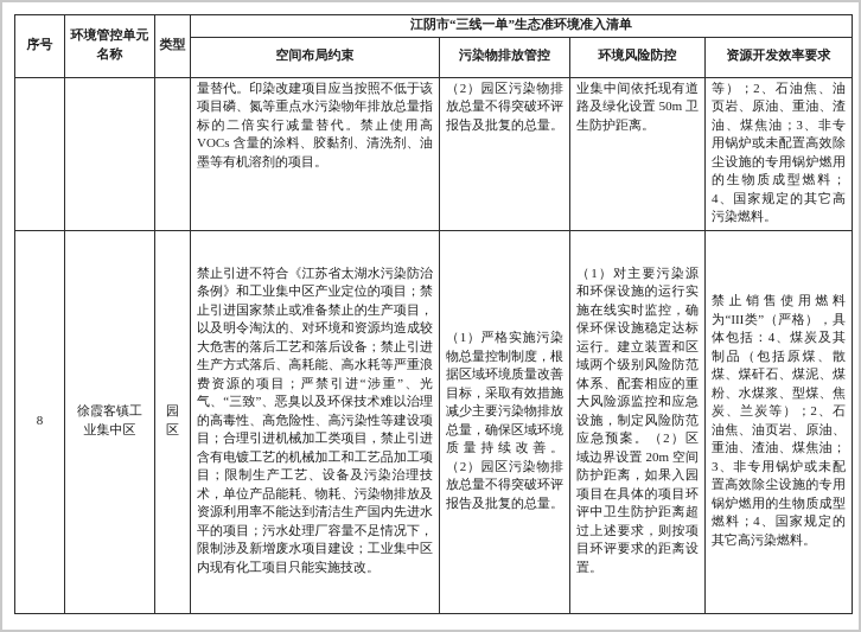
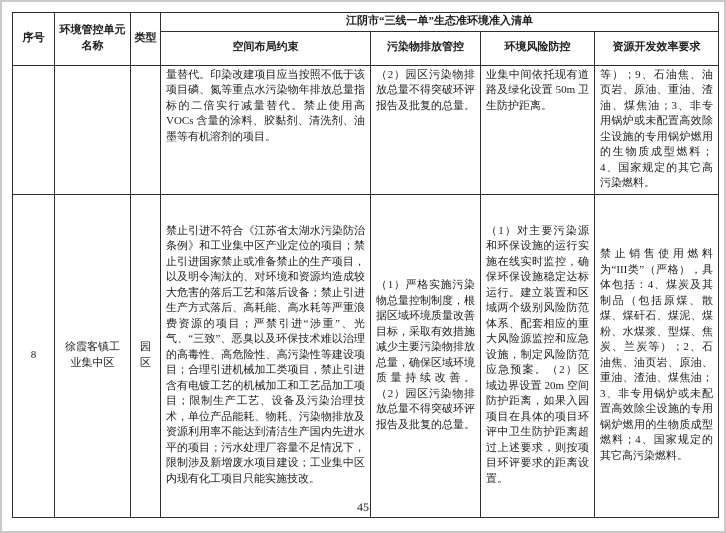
  序号	环境管控单元名称	类型	江阴市“三线一单”生态准环境准入清单
  空间布局约束	污染物排放管控	环境风险防控	资源开发效率要求
- 			量替代。印染改建项目应当按照不低于该项目磷、氮等重点水污染物年排放总量指标的二倍实行减量替代。禁止使用高 VOCs 含量的涂料、胶黏剂、清洗剂、油墨等有机溶剂的项目。	（2）园区污染物排放总量不得突破环评报告及批复的总量。	业集中间依托现有道路及绿化设置 50m 卫生防护距离。	等）；2、石油焦、油页岩、原油、重油、渣油、煤焦油；3、非专用锅炉或未配置高效除尘设施的专用锅炉燃用的生物质成型燃料；4、国家规定的其它高污染燃料。
+ 			量替代。印染改建项目应当按照不低于该项目磷、氮等重点水污染物年排放总量指标的二倍实行减量替代。禁止使用高 VOCs 含量的涂料、胶黏剂、清洗剂、油墨等有机溶剂的项目。	（2）园区污染物排放总量不得突破环评报告及批复的总量。	业集中间依托现有道路及绿化设置 50m 卫生防护距离。	等）；9、石油焦、油页岩、原油、重油、渣油、煤焦油；3、非专用锅炉或未配置高效除尘设施的专用锅炉燃用的生物质成型燃料；4、国家规定的其它高污染燃料。
  8	徐霞客镇工业集中区	园区	禁止引进不符合《江苏省太湖水污染防治条例》和工业集中区产业定位的项目；禁止引进国家禁止或准备禁止的生产项目，以及明令淘汰的、对环境和资源均造成较大危害的落后工艺和落后设备；禁止引进生产方式落后、高耗能、高水耗等严重浪费资源的项目；严禁引进“涉重”、光气、“三致”、恶臭以及环保技术难以治理的高毒性、高危险性、高污染性等建设项目；合理引进机械加工类项目，禁止引进含有电镀工艺的机械加工和工艺品加工项目；限制生产工艺、设备及污染治理技术，单位产品能耗、物耗、污染物排放及资源利用率不能达到清洁生产国内先进水平的项目；污水处理厂容量不足情况下，限制涉及新增废水项目建设；工业集中区内现有化工项目只能实施技改。	（1）严格实施污染物总量控制制度，根据区域环境质量改善目标，采取有效措施减少主要污染物排放总量，确保区域环境质量持续改善。（2）园区污染物排放总量不得突破环评报告及批复的总量。	（1）对主要污染源和环保设施的运行实施在线实时监控，确保环保设施稳定达标运行。建立装置和区域两个级别风险防范体系、配套相应的重大风险源监控和应急设施，制定风险防范应急预案。（2）区域边界设置 20m 空间防护距离，如果入园项目在具体的项目环评中卫生防护距离超过上述要求，则按项目环评要求的距离设置。	禁止销售使用燃料为“III类”（严格），具体包括：4、煤炭及其制品（包括原煤、散煤、煤矸石、煤泥、煤粉、水煤浆、型煤、焦炭、兰炭等）；2、石油焦、油页岩、原油、重油、渣油、煤焦油；3、非专用锅炉或未配置高效除尘设施的专用锅炉燃用的生物质成型燃料；4、国家规定的其它高污染燃料。
+ 45
